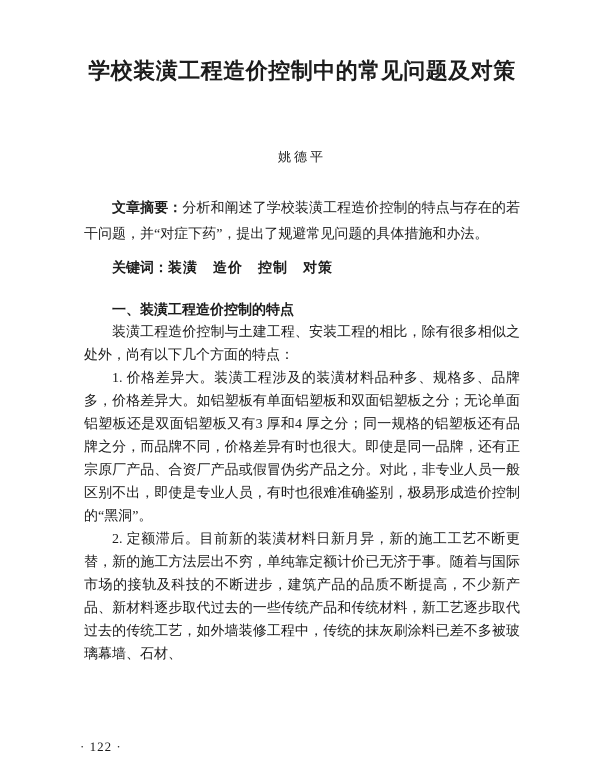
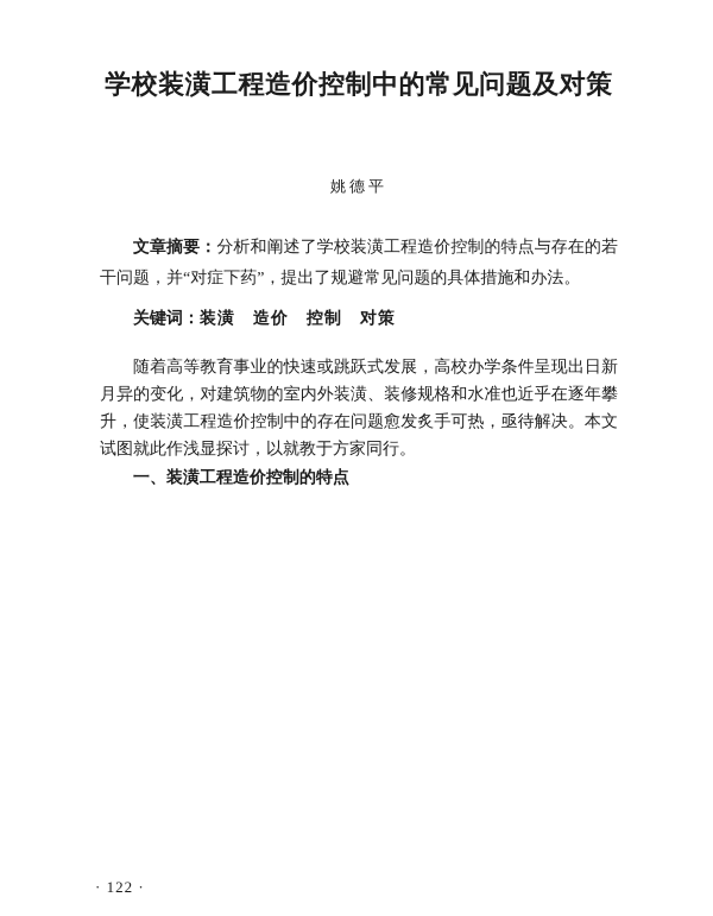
  学校装潢工程造价控制中的常见问题及对策
  姚德平
  文章摘要：分析和阐述了学校装潢工程造价控制的特点与存在的若干问题，并“对症下药”，提出了规避常见问题的具体措施和办法。
  关键词：装潢 造价 控制 对策
+ 随着高等教育事业的快速或跳跃式发展，高校办学条件呈现出日新月异的变化，对建筑物的室内外装潢、装修规格和水准也近乎在逐年攀升，使装潢工程造价控制中的存在问题愈发炙手可热，亟待解决。本文试图就此作浅显探讨，以就教于方家同行。
  一、装潢工程造价控制的特点
- 装潢工程造价控制与土建工程、安装工程的相比，除有很多相似之处外，尚有以下几个方面的特点：
- 1. 价格差异大。装潢工程涉及的装潢材料品种多、规格多、品牌多，价格差异大。如铝塑板有单面铝塑板和双面铝塑板之分；无论单面铝塑板还是双面铝塑板又有3 厚和4 厚之分；同一规格的铝塑板还有品牌之分，而品牌不同，价格差异有时也很大。即使是同一品牌，还有正宗原厂产品、合资厂产品或假冒伪劣产品之分。对此，非专业人员一般区别不出，即使是专业人员，有时也很难准确鉴别，极易形成造价控制的“黑洞”。
- 2. 定额滞后。目前新的装潢材料日新月异，新的施工工艺不断更替，新的施工方法层出不穷，单纯靠定额计价已无济于事。随着与国际市场的接轨及科技的不断进步，建筑产品的品质不断提高，不少新产品、新材料逐步取代过去的一些传统产品和传统材料，新工艺逐步取代过去的传统工艺，如外墙装修工程中，传统的抹灰刷涂料已差不多被玻璃幕墙、石材、
  · 122 ·
